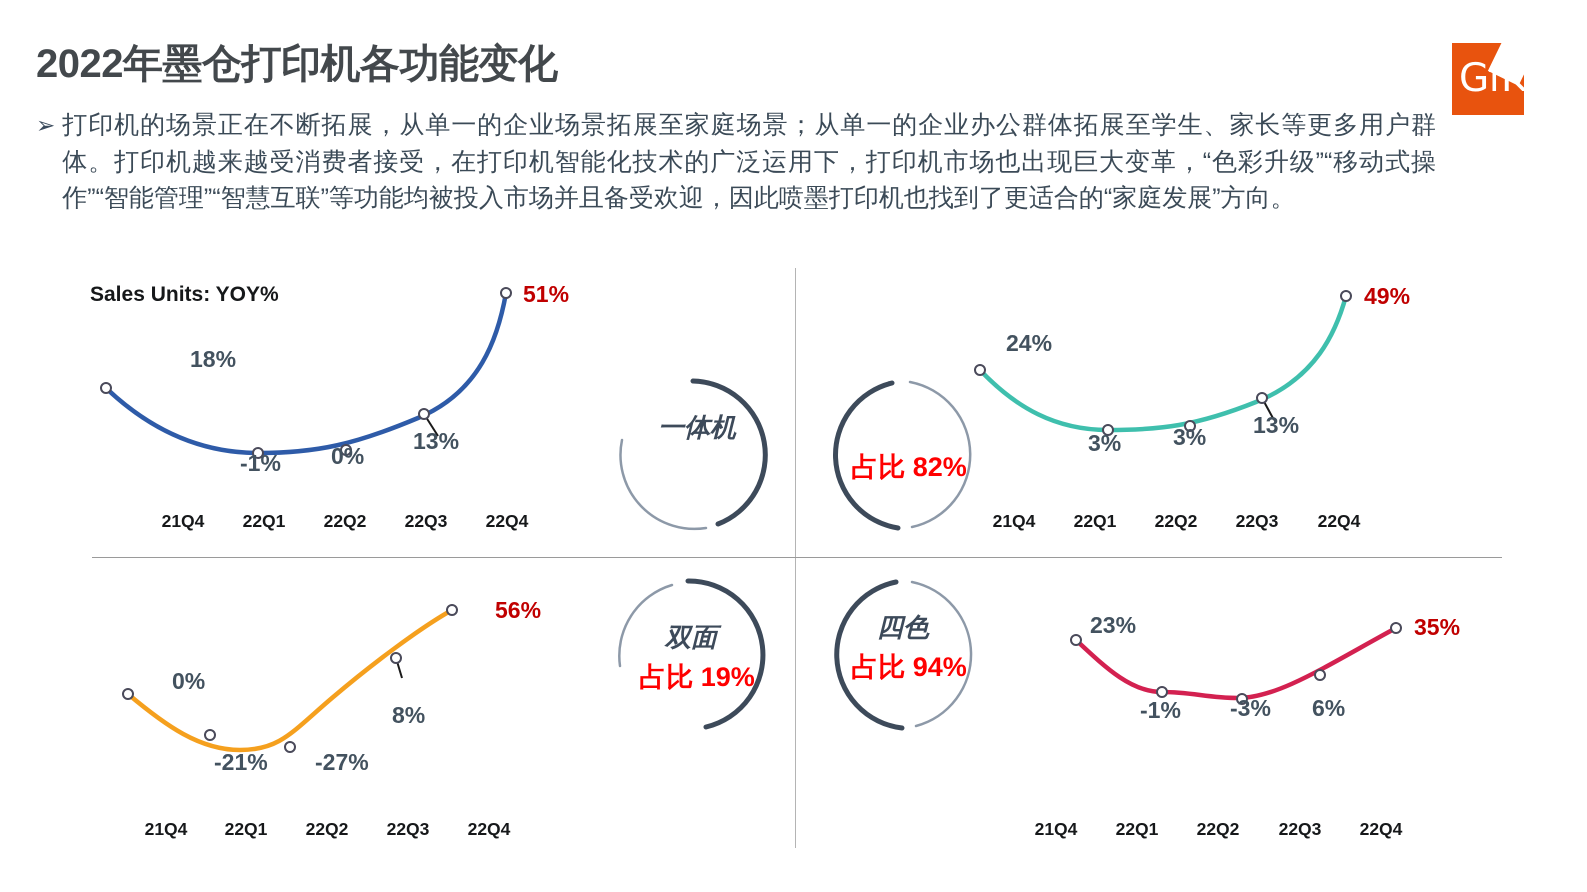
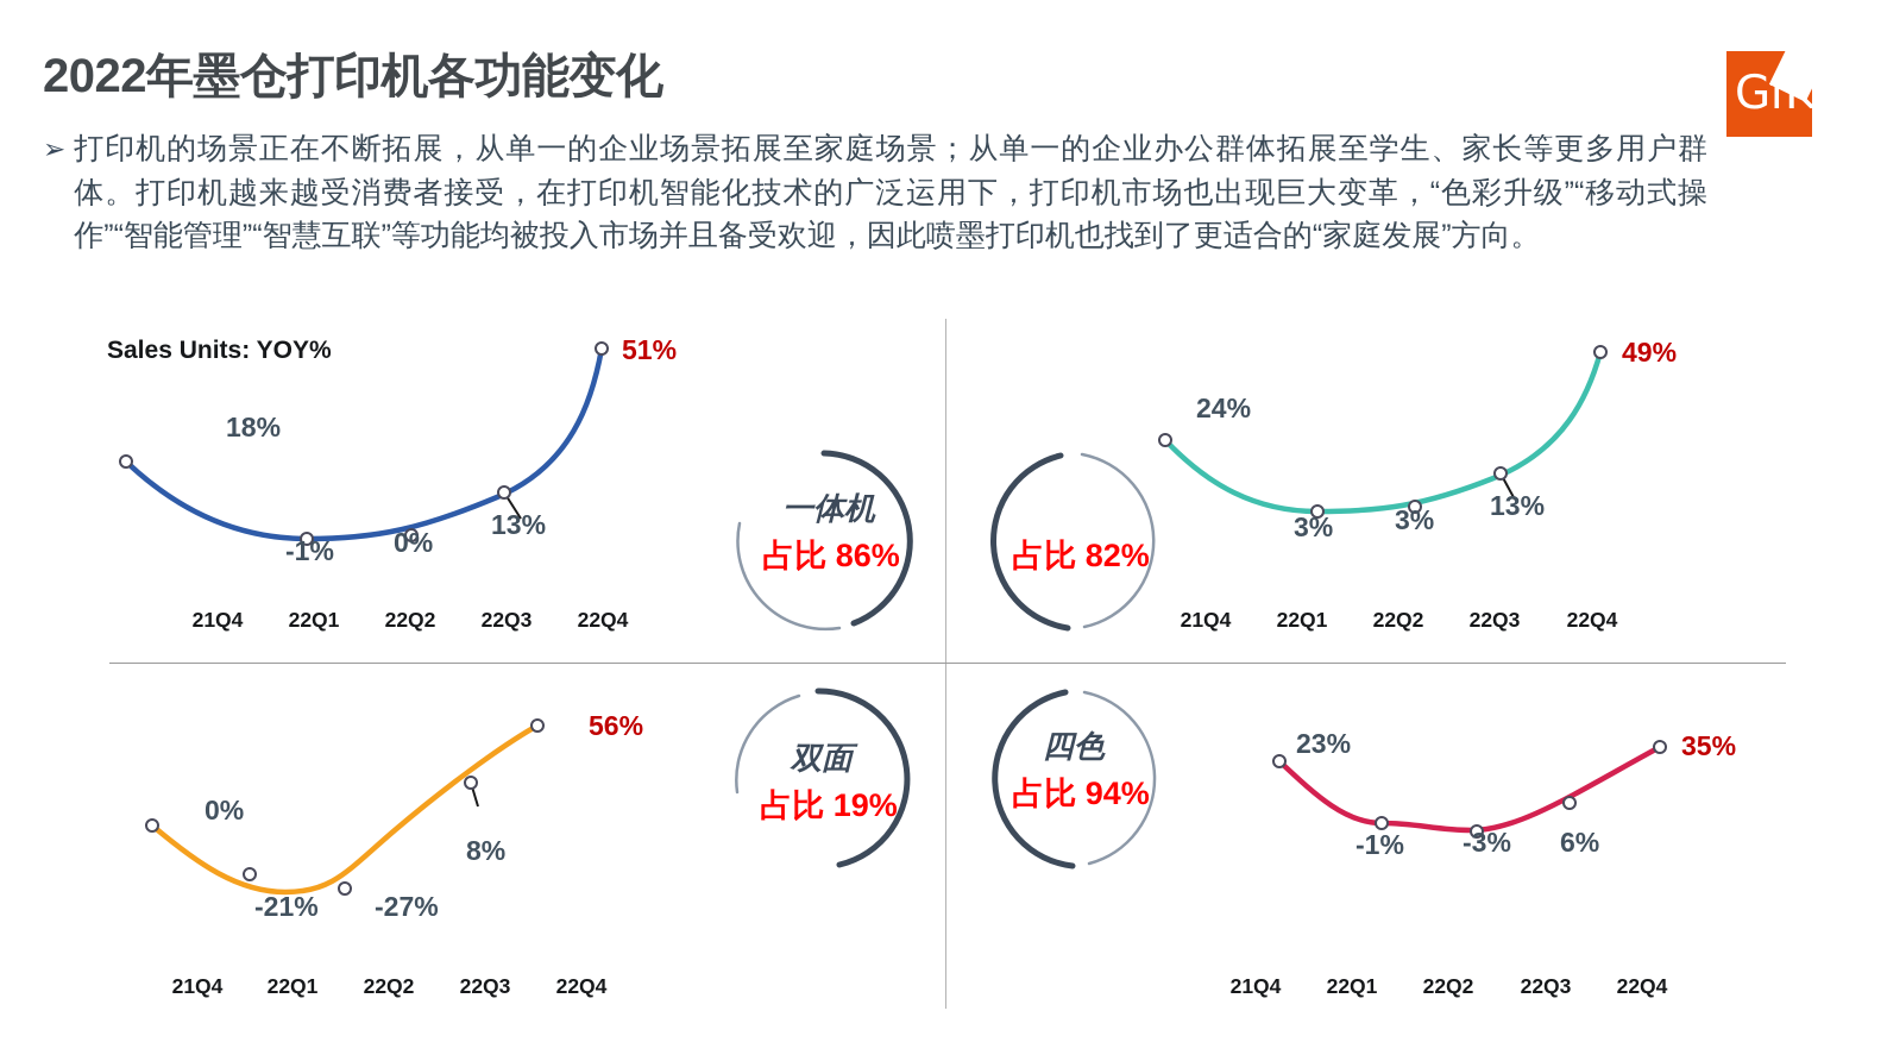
  2022年墨仓打印机各功能变化
  GfK
  ➢
  打印机的场景正在不断拓展，从单一的企业场景拓展至家庭场景；从单一的企业办公群体拓展至学生、家长等更多用户群体。打印机越来越受消费者接受，在打印机智能化技术的广泛运用下，打印机市场也出现巨大变革，“色彩升级”“移动式操作”“智能管理”“智慧互联”等功能均被投入市场并且备受欢迎，因此喷墨打印机也找到了更适合的“家庭发展”方向。
  Sales Units: YOY%
  18%
  -1%
  0%
  13%
  51%
  21Q4
  22Q1
  22Q2
  22Q3
  22Q4
  24%
  3%
  3%
  13%
  49%
  21Q4
  22Q1
  22Q2
  22Q3
  22Q4
  0%
  -21%
  -27%
  8%
  56%
  21Q4
  22Q1
  22Q2
  22Q3
  22Q4
  23%
  -1%
  -3%
  6%
  35%
  21Q4
  22Q1
  22Q2
  22Q3
  22Q4
  一体机
+ 占比 86%
  占比 82%
  双面
  占比 19%
  四色
  占比 94%
